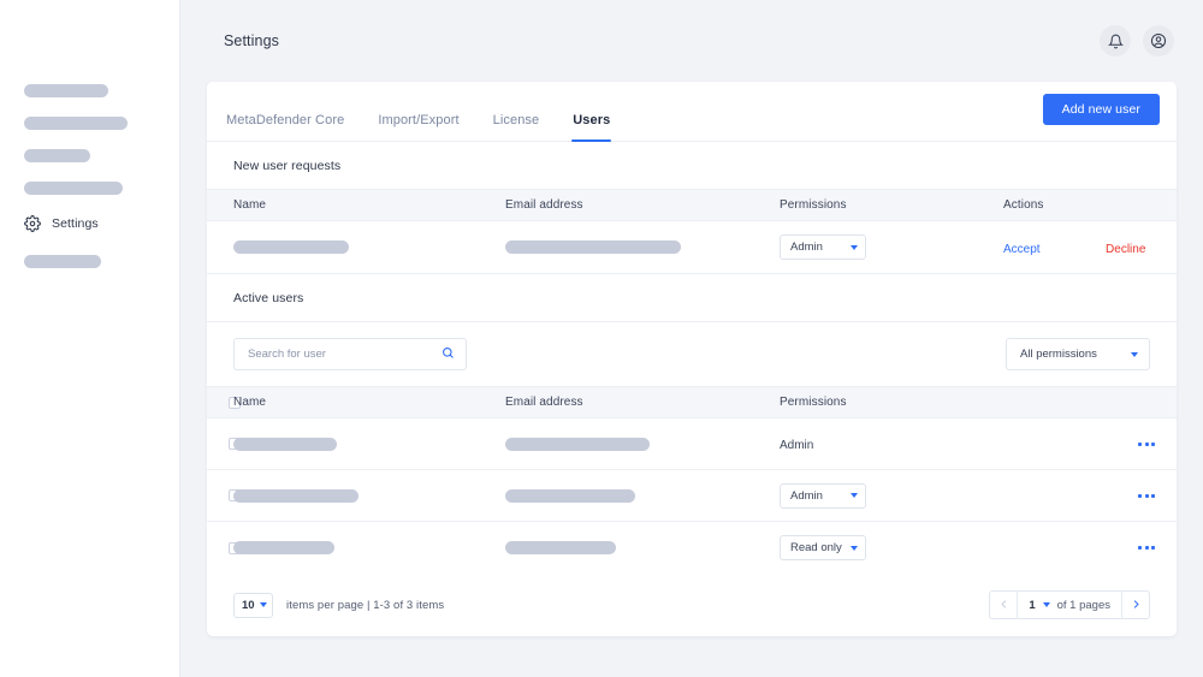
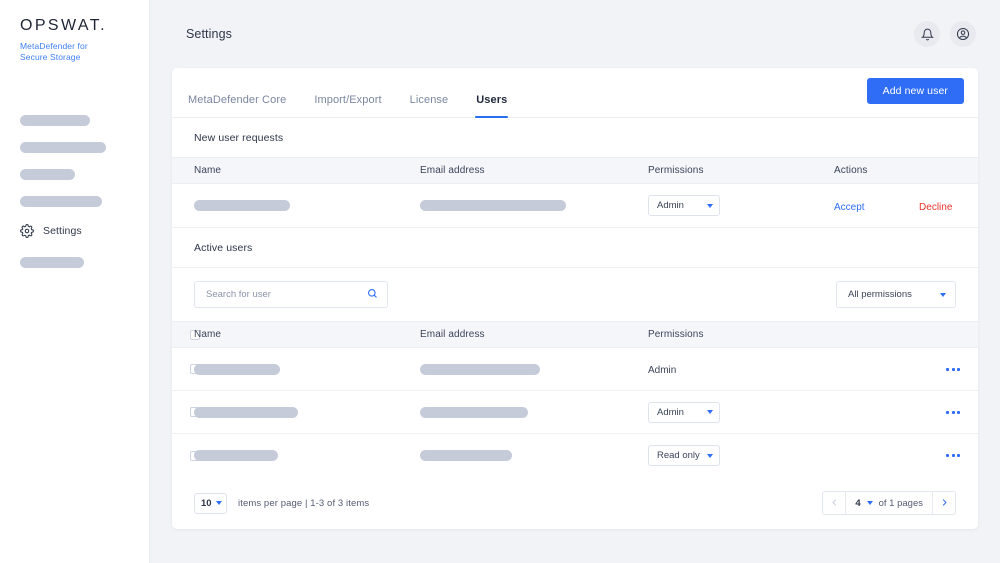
+ OPSWAT.
+ MetaDefender for
+ Secure Storage
  Settings
  Settings
  MetaDefender Core
  Import/Export
  License
  Users
  Add new user
  New user requests
  Name
  Email address
  Permissions
  Actions
  Admin
  Accept Decline
  Active users
  Search for user
  All permissions
  Name
  Email address
  Permissions
  Admin
  Admin
  Read only
  10
  items per page | 1-3 of 3 items
- 1
+ 4
  of 1 pages
